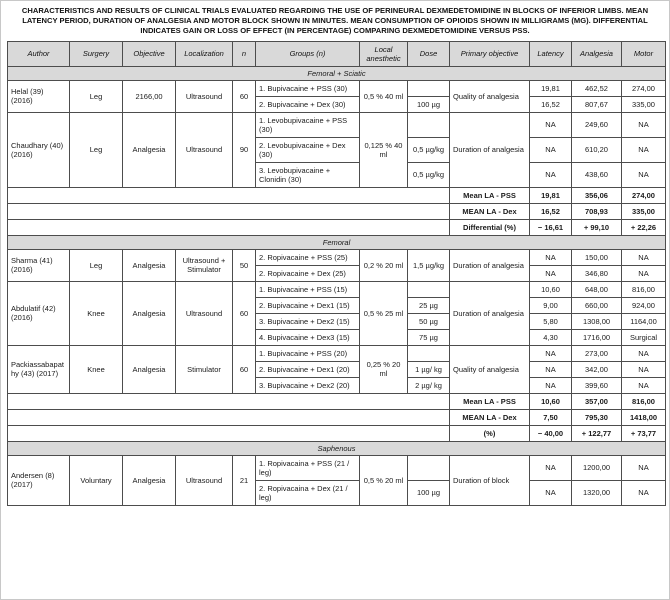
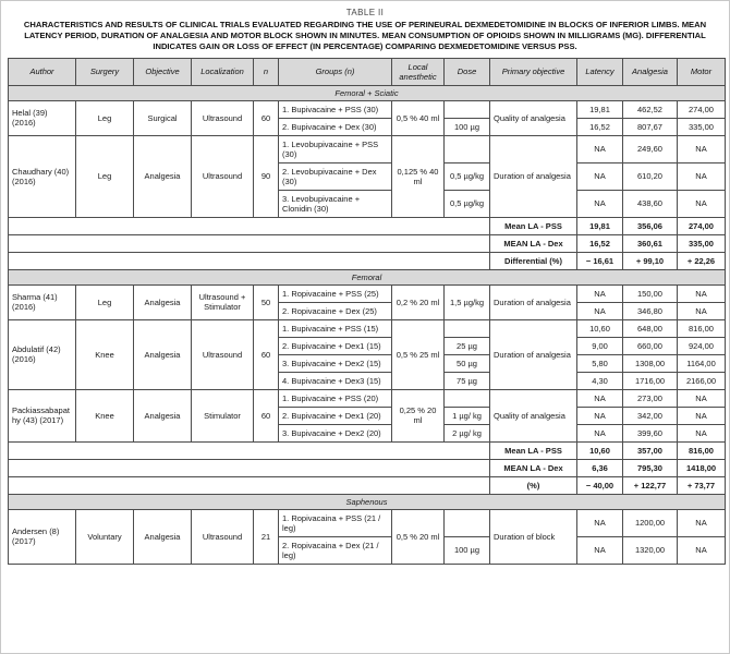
+ TABLE II
  CHARACTERISTICS AND RESULTS OF CLINICAL TRIALS EVALUATED REGARDING THE USE OF PERINEURAL DEXMEDETOMIDINE IN BLOCKS OF INFERIOR LIMBS. MEAN LATENCY PERIOD, DURATION OF ANALGESIA AND MOTOR BLOCK SHOWN IN MINUTES. MEAN CONSUMPTION OF OPIOIDS SHOWN IN MILLIGRAMS (MG). DIFFERENTIAL INDICATES GAIN OR LOSS OF EFFECT (IN PERCENTAGE) COMPARING DEXMEDETOMIDINE VERSUS PSS.
  Author	Surgery	Objective	Localization	n	Groups (n)	Local anesthetic	Dose	Primary objective	Latency	Analgesia	Motor
  Femoral + Sciatic
- Helal (39) (2016)	Leg	2166,00	Ultrasound	60	1. Bupivacaine + PSS (30)	0,5 % 40 ml		Quality of analgesia	19,81	462,52	274,00
+ Helal (39) (2016)	Leg	Surgical	Ultrasound	60	1. Bupivacaine + PSS (30)	0,5 % 40 ml		Quality of analgesia	19,81	462,52	274,00
  2. Bupivacaine + Dex (30)	100 µg	16,52	807,67	335,00
  Chaudhary (40) (2016)	Leg	Analgesia	Ultrasound	90	1. Levobupivacaine + PSS (30)	0,125 % 40 ml		Duration of analgesia	NA	249,60	NA
  2. Levobupivacaine + Dex (30)	0,5 µg/kg	NA	610,20	NA
  3. Levobupivacaine + Clonidin (30)	0,5 µg/kg	NA	438,60	NA
  	Mean LA - PSS	19,81	356,06	274,00
- 	MEAN LA - Dex	16,52	708,93	335,00
+ 	MEAN LA - Dex	16,52	360,61	335,00
  	Differential (%)	− 16,61	+ 99,10	+ 22,26
  Femoral
- Sharma (41) (2016)	Leg	Analgesia	Ultrasound + Stimulator	50	2. Ropivacaine + PSS (25)	0,2 % 20 ml	1,5 µg/kg	Duration of analgesia	NA	150,00	NA
+ Sharma (41) (2016)	Leg	Analgesia	Ultrasound + Stimulator	50	1. Ropivacaine + PSS (25)	0,2 % 20 ml	1,5 µg/kg	Duration of analgesia	NA	150,00	NA
  2. Ropivacaine + Dex (25)	NA	346,80	NA
  Abdulatif (42) (2016)	Knee	Analgesia	Ultrasound	60	1. Bupivacaine + PSS (15)	0,5 % 25 ml		Duration of analgesia	10,60	648,00	816,00
  2. Bupivacaine + Dex1 (15)	25 µg	9,00	660,00	924,00
  3. Bupivacaine + Dex2 (15)	50 µg	5,80	1308,00	1164,00
- 4. Bupivacaine + Dex3 (15)	75 µg	4,30	1716,00	Surgical
+ 4. Bupivacaine + Dex3 (15)	75 µg	4,30	1716,00	2166,00
  Packiassabapathy (43) (2017)	Knee	Analgesia	Stimulator	60	1. Bupivacaine + PSS (20)	0,25 % 20 ml		Quality of analgesia	NA	273,00	NA
  2. Bupivacaine + Dex1 (20)	1 µg/ kg	NA	342,00	NA
  3. Bupivacaine + Dex2 (20)	2 µg/ kg	NA	399,60	NA
  	Mean LA - PSS	10,60	357,00	816,00
- 	MEAN LA - Dex	7,50	795,30	1418,00
+ 	MEAN LA - Dex	6,36	795,30	1418,00
  	(%)	− 40,00	+ 122,77	+ 73,77
  Saphenous
  Andersen (8) (2017)	Voluntary	Analgesia	Ultrasound	21	1. Ropivacaina + PSS (21 / leg)	0,5 % 20 ml		Duration of block	NA	1200,00	NA
  2. Ropivacaina + Dex (21 / leg)	100 µg	NA	1320,00	NA
